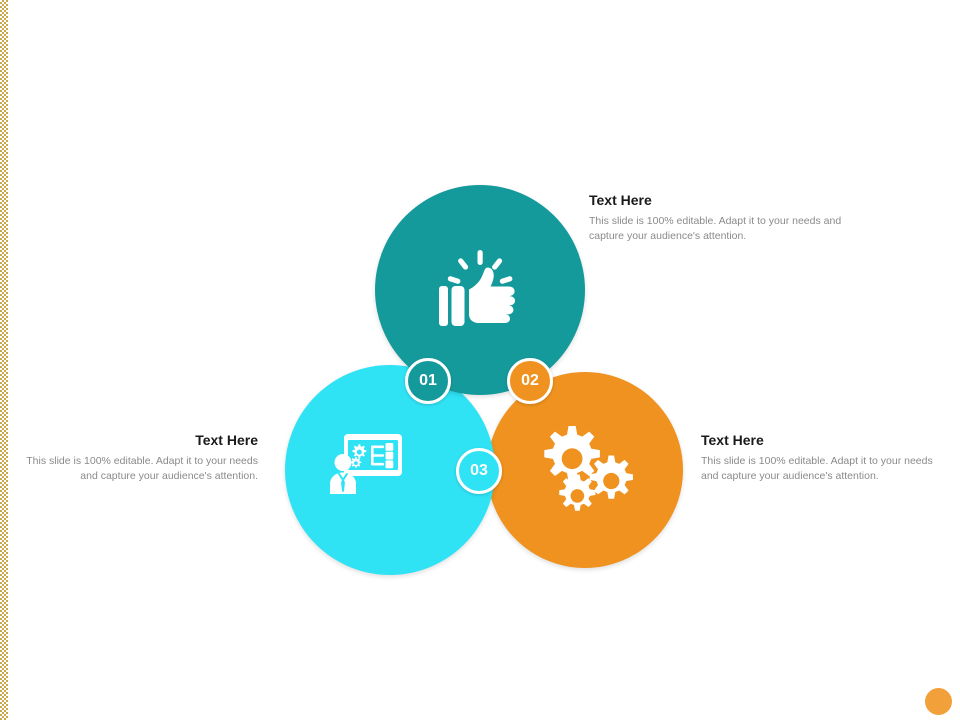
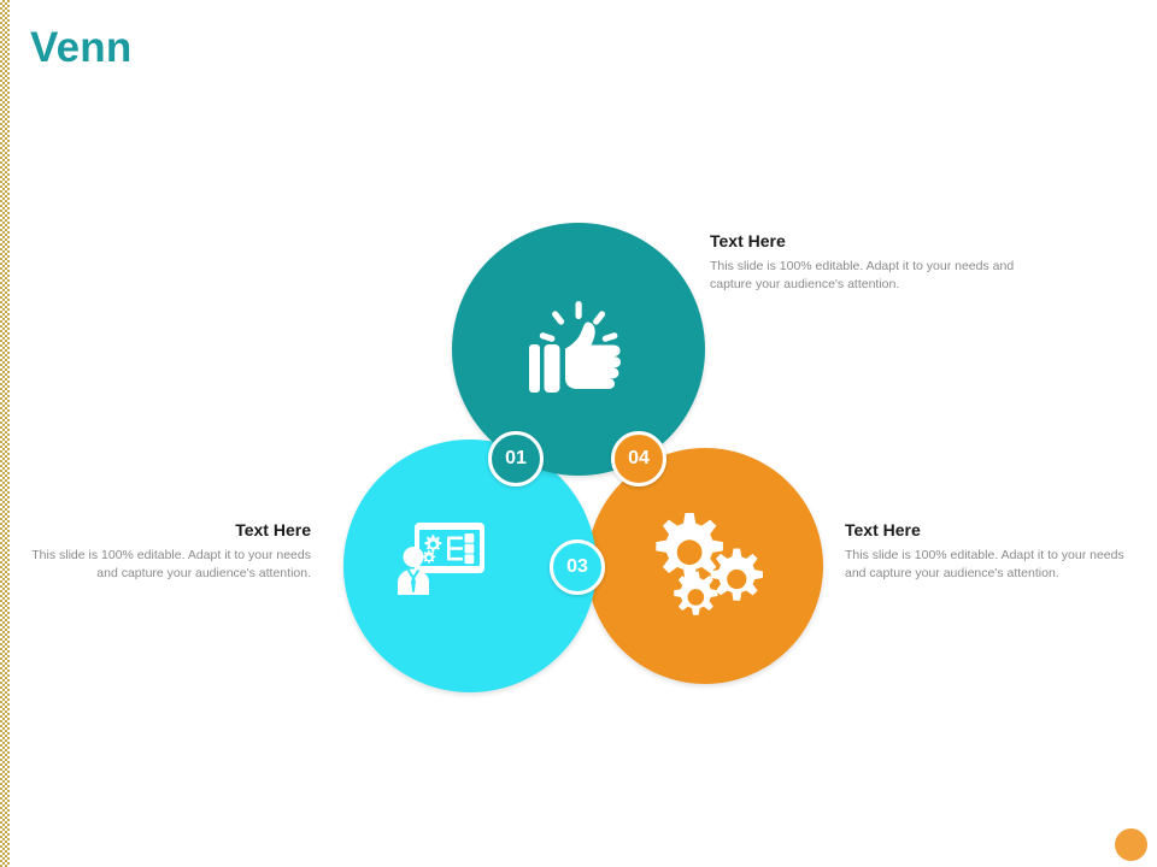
+ Venn
  01
- 02
+ 04
  03
  Text Here
  This slide is 100% editable. Adapt it to your needs and capture your audience's attention.
  Text Here
  This slide is 100% editable. Adapt it to your needs and capture your audience's attention.
  Text Here
  This slide is 100% editable. Adapt it to your needs and capture your audience's attention.
